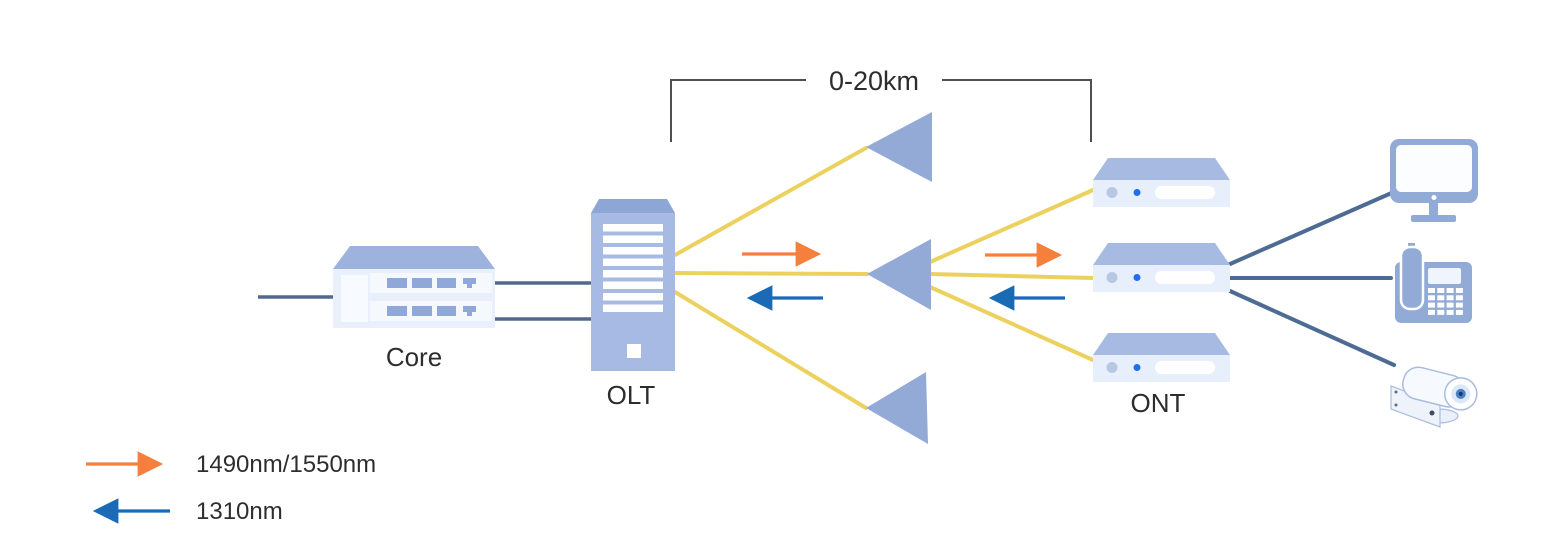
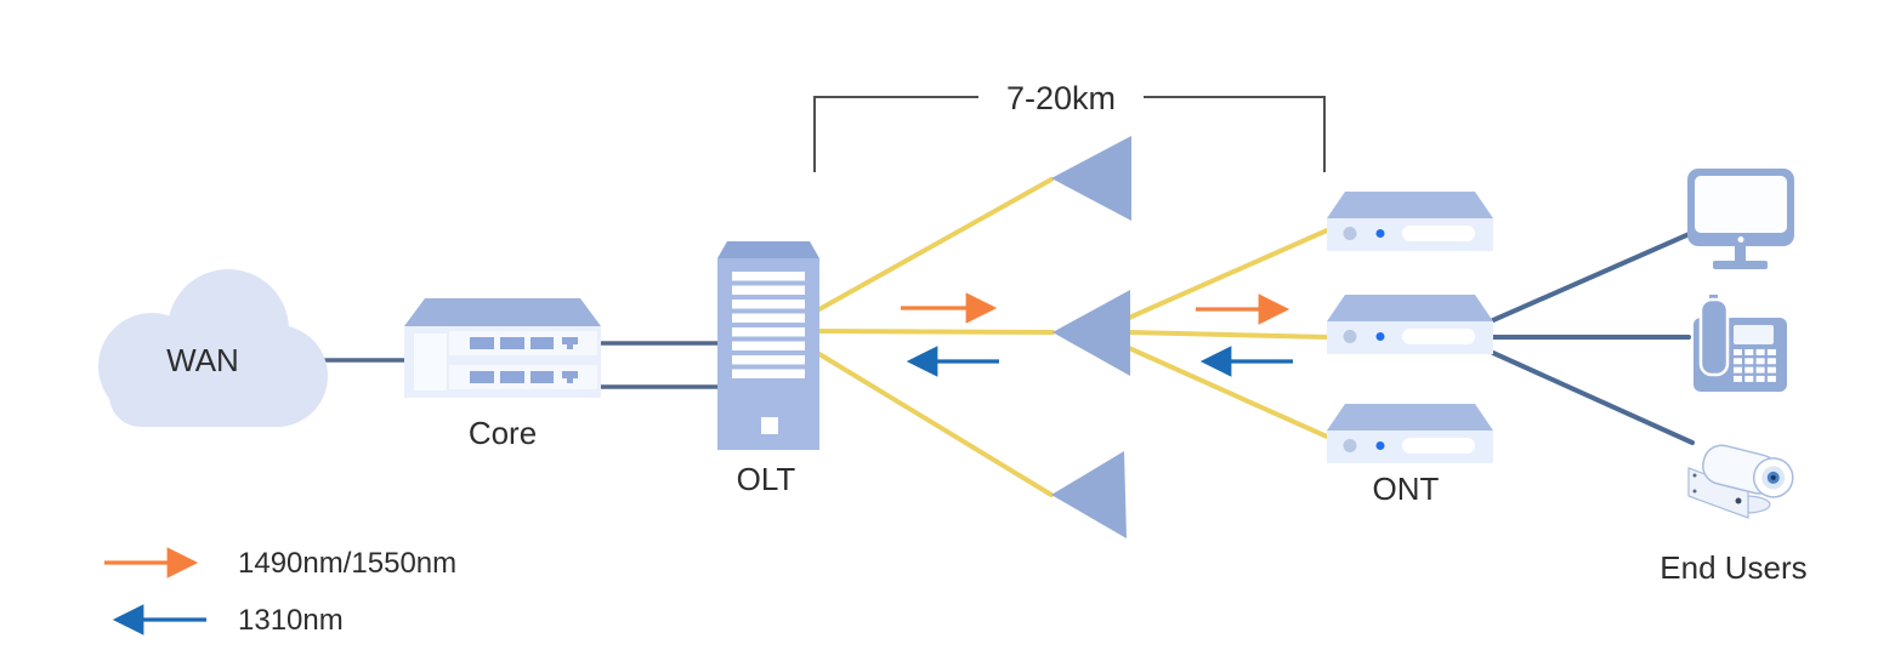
- 0-20km
+ 7-20km
+ WAN
  Core
  OLT
  ONT
+ End Users
  1490nm/1550nm
  1310nm
